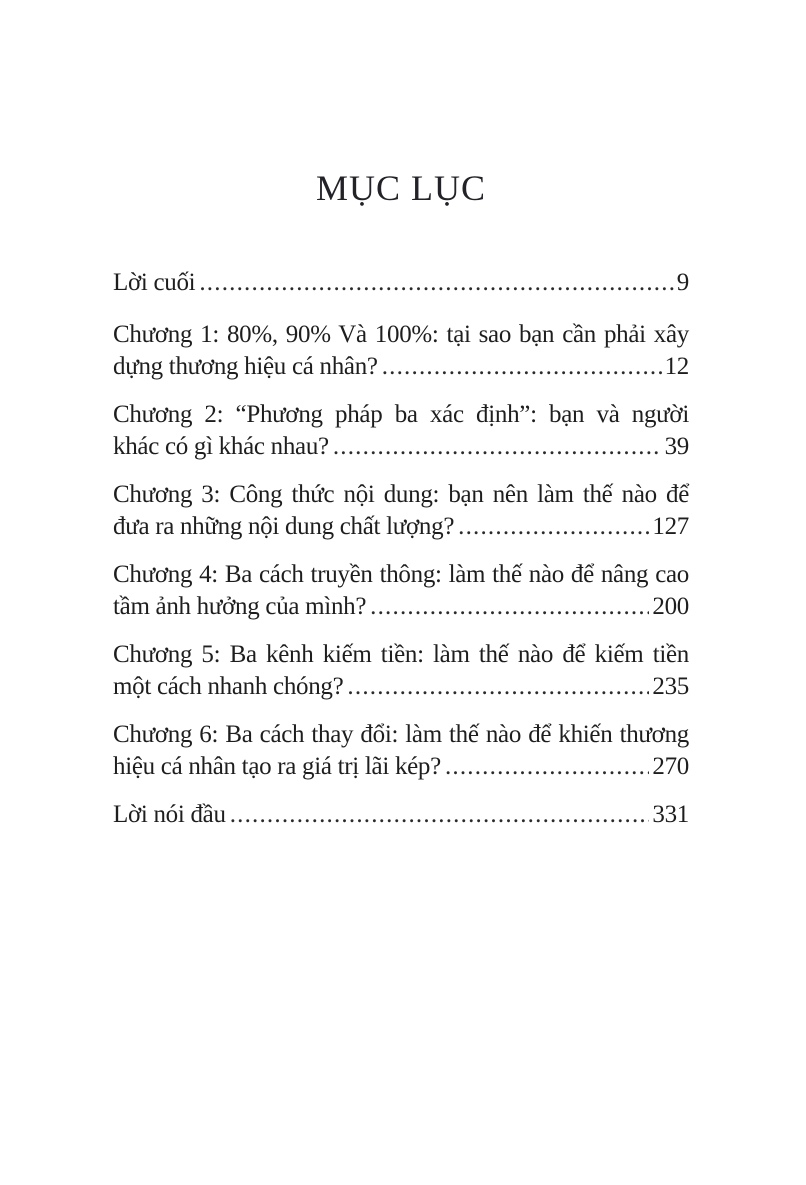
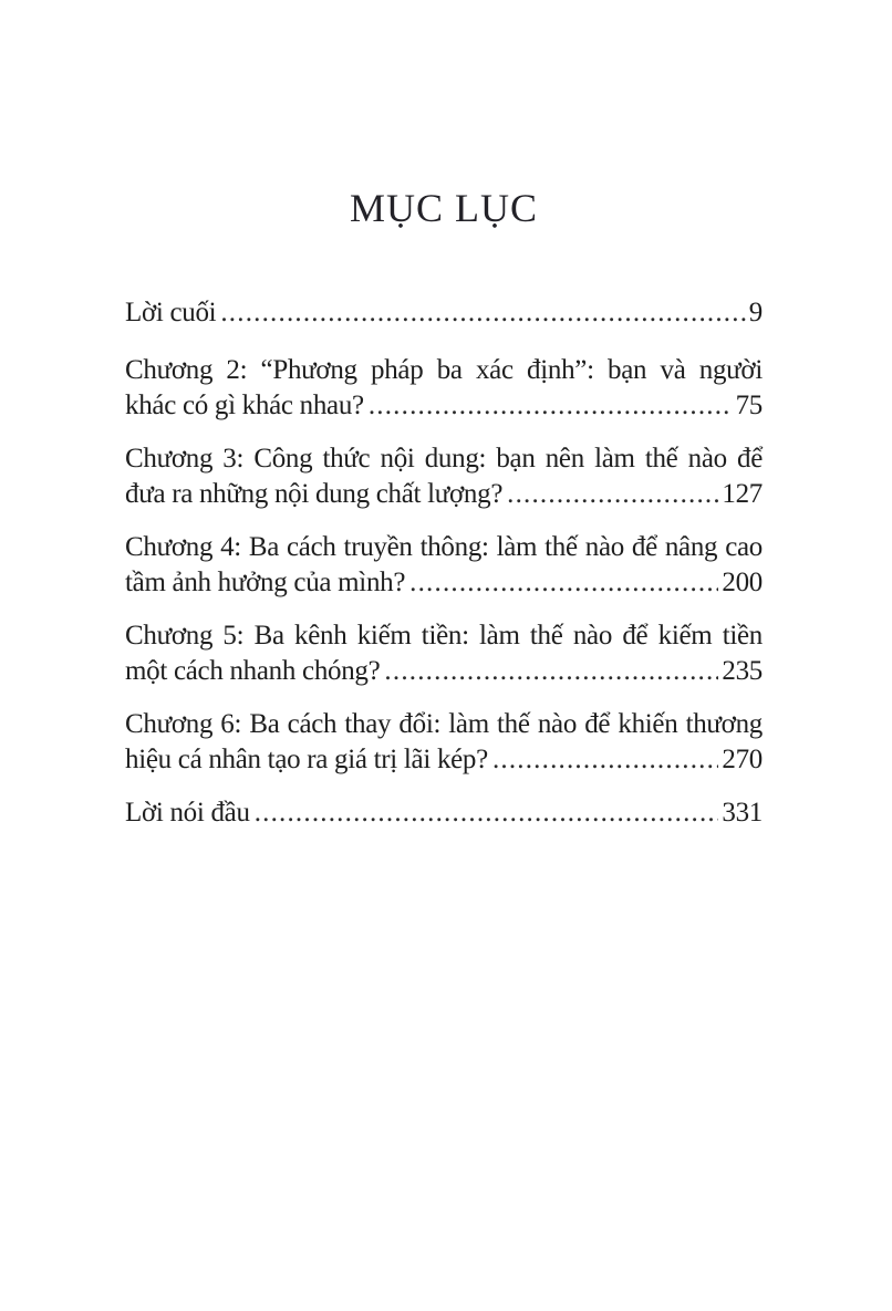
  MỤC LỤC
  Lời cuối
  9
- Chương 1: 80%, 90% Và 100%: tại sao bạn cần phải xây
- dựng thương hiệu cá nhân?
- 12
  Chương 2: “Phương pháp ba xác định”: bạn và người
  khác có gì khác nhau?
- 39
+ 75
  Chương 3: Công thức nội dung: bạn nên làm thế nào để
  đưa ra những nội dung chất lượng?
  127
  Chương 4: Ba cách truyền thông: làm thế nào để nâng cao
  tầm ảnh hưởng của mình?
  200
  Chương 5: Ba kênh kiếm tiền: làm thế nào để kiếm tiền
  một cách nhanh chóng?
  235
  Chương 6: Ba cách thay đổi: làm thế nào để khiến thương
  hiệu cá nhân tạo ra giá trị lãi kép?
  270
  Lời nói đầu
  331
